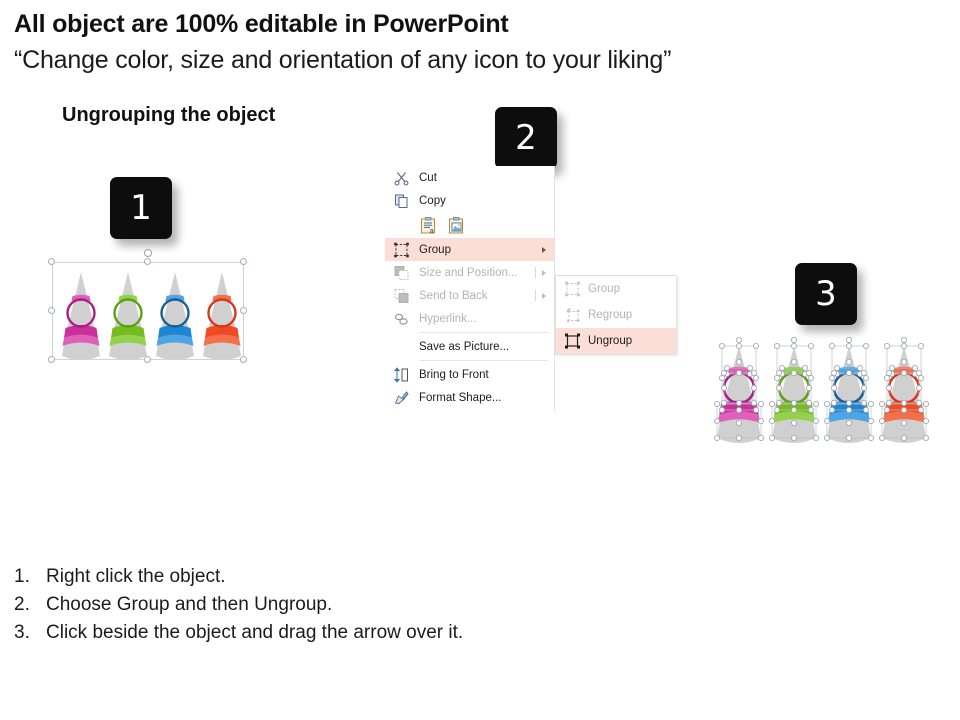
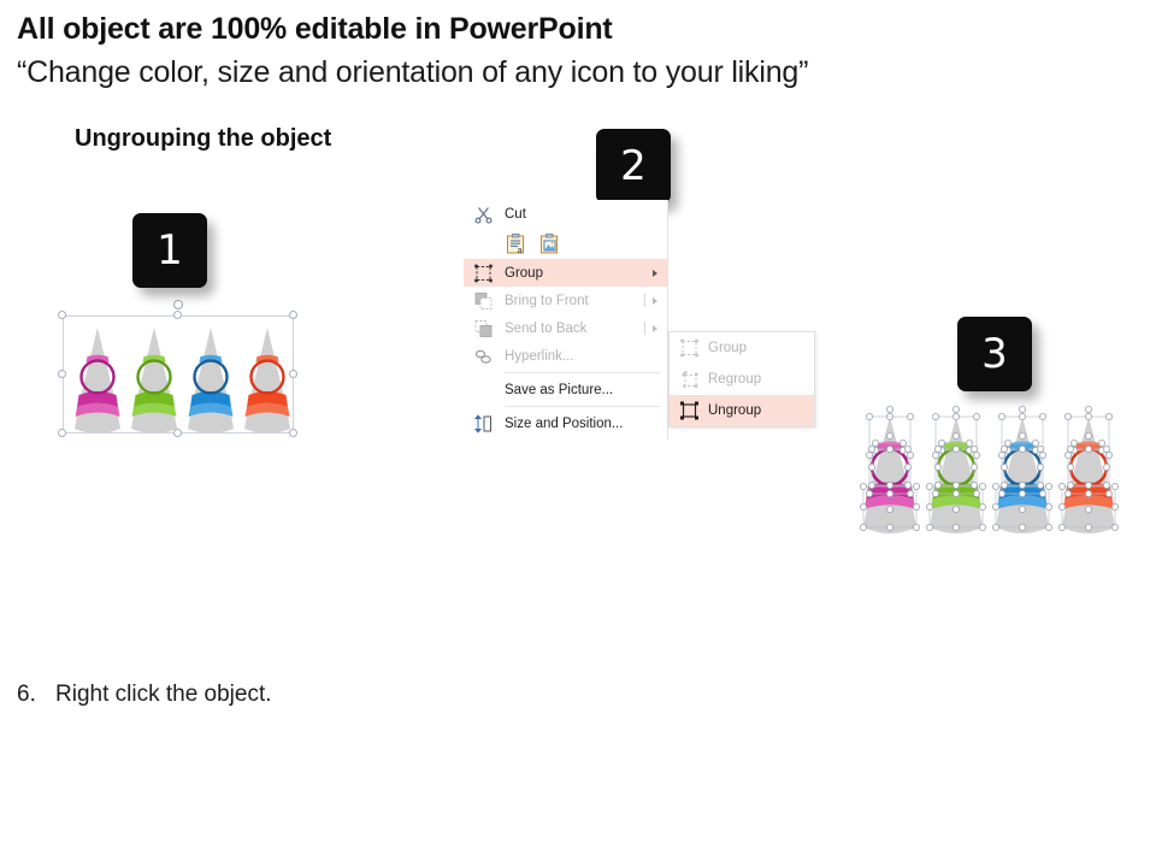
  All object are 100% editable in PowerPoint
  “Change color, size and orientation of any icon to your liking”
  Ungrouping the object
  1
  2
  3
  Cut
- Copy
  a
  Group
- Size and Position...
+ Bring to Front
  Send to Back
  Hyperlink...
  Save as Picture...
- Bring to Front
+ Size and Position...
- Format Shape...
  Group
  Regroup
  Ungroup
- 1.
+ 6.
  Right click the object.
- 2.
- Choose Group and then Ungroup.
- 3.
- Click beside the object and drag the arrow over it.
